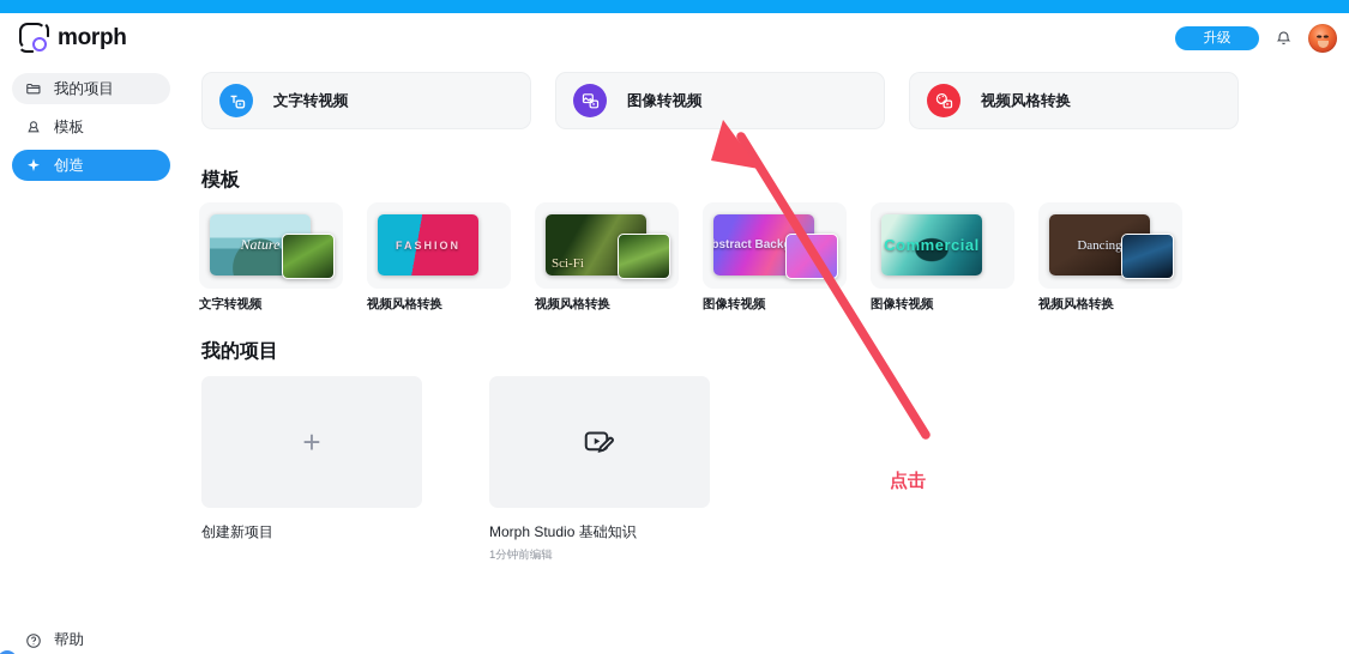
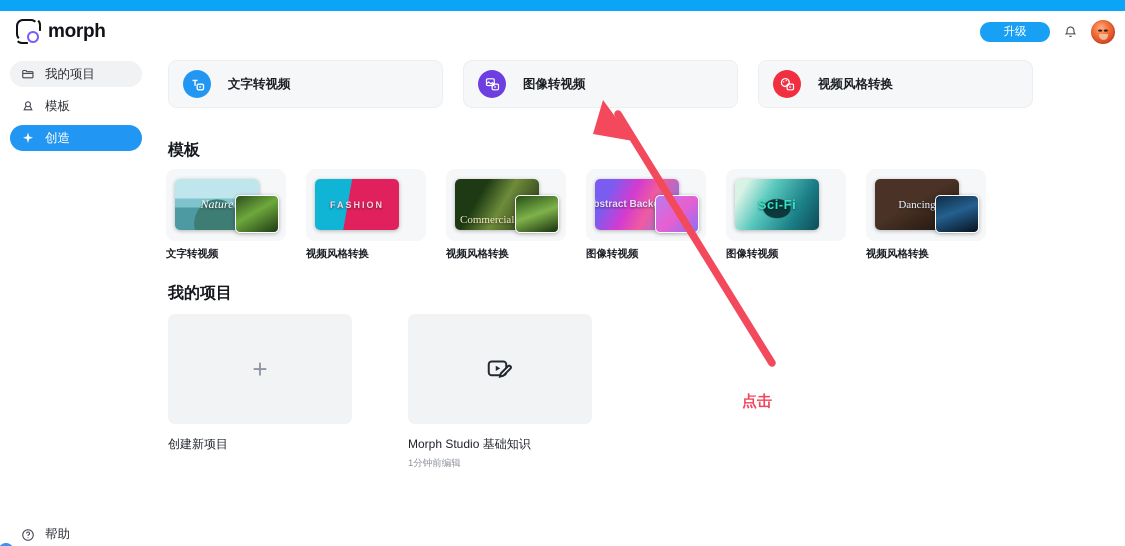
  morph
  我的项目
  模板
  创造
  帮助
  升级
  文字转视频
  图像转视频
  视频风格转换
  模板
  Nature
  文字转视频
  FASHION
  视频风格转换
- Sci-Fi
+ Commercial
  视频风格转换
  图像转视频
- Commercial
+ Sci-Fi
  图像转视频
  Dancing
  视频风格转换
  我的项目
  +
  创建新项目
  Morph Studio 基础知识
  1分钟前编辑
  点击
